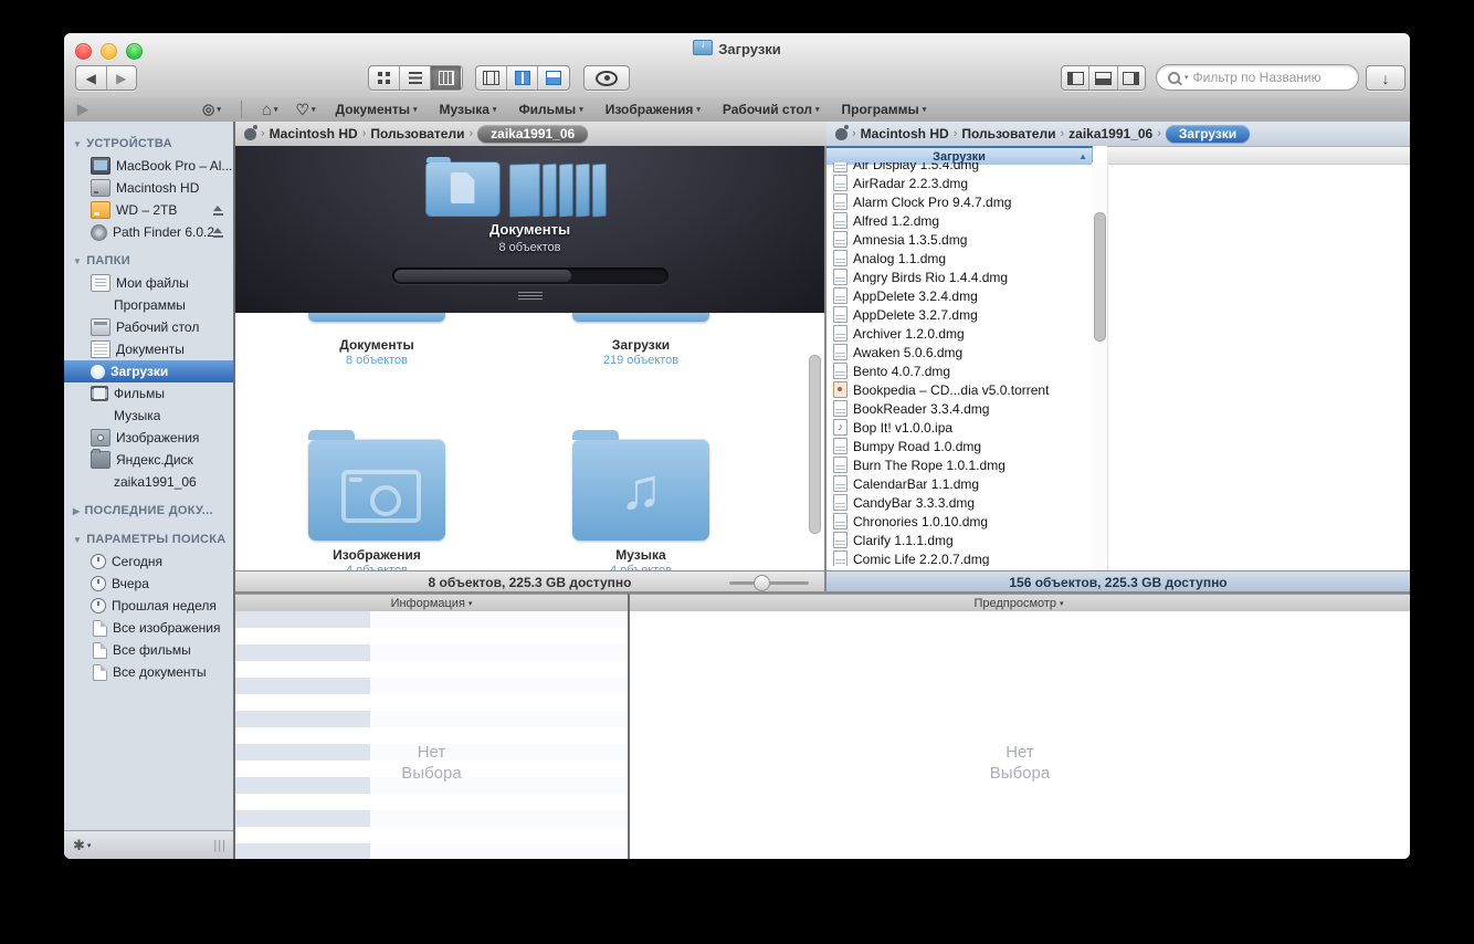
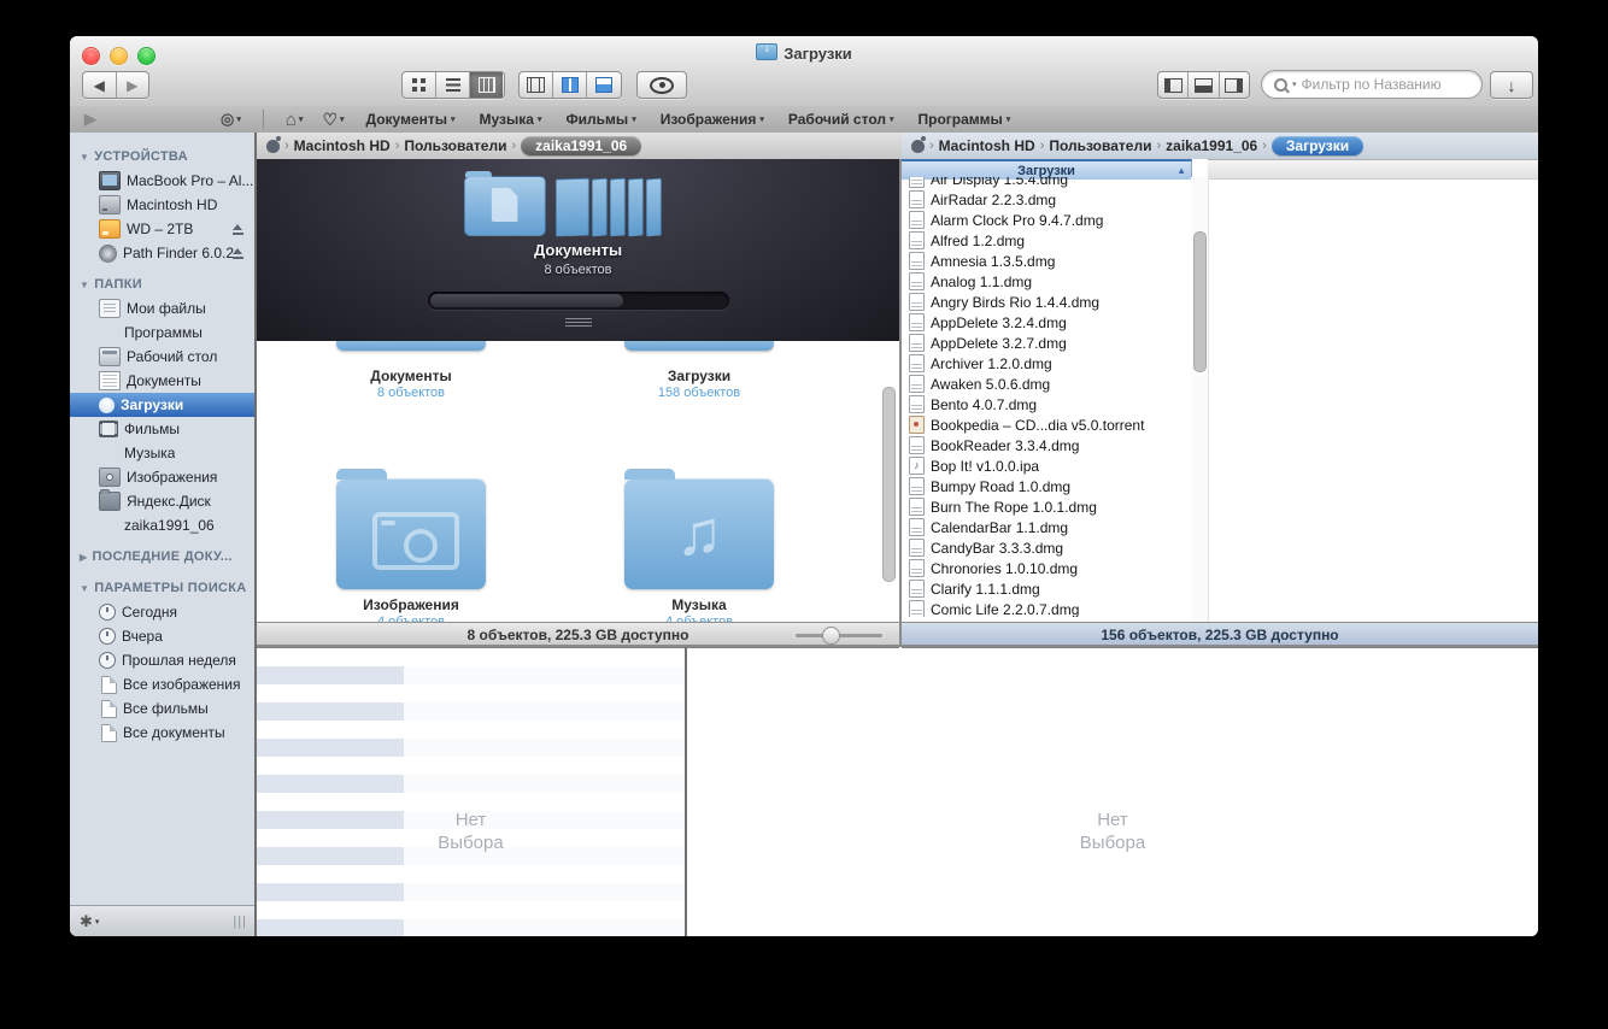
  Загрузки
  ◀
  ▶
  Фильтр по Названию
  ↓
  ▶
  ◎
  ⌂
  ♡
  Документы
  Музыка
  Фильмы
  Изображения
  Рабочий стол
  Программы
  ▼
  УСТРОЙСТВА
  MacBook Pro – Al...
  Macintosh HD
  WD – 2TB
  Path Finder 6.0.2
  ▼
  ПАПКИ
  Мои файлы
  Программы
  Рабочий стол
  Документы
  Загрузки
  Фильмы
  Музыка
  Изображения
  Яндекс.Диск
  zaika1991_06
  ▶
  ПОСЛЕДНИЕ ДОКУ...
  ▼
  ПАРАМЕТРЫ ПОИСКА
  Сегодня
  Вчера
  Прошлая неделя
  Все изображения
  Все фильмы
  Все документы
  ✱
  |||
  ›
  Macintosh HD
  ›
  Пользователи
  ›
  zaika1991_06
  Документы
  8 объектов
  Документы
  8 объектов
  Загрузки
- 219 объектов
+ 158 объектов
  Изображения
  ♫
  Музыка
  8 объектов, 225.3 GB доступно
  ›
  Macintosh HD
  ›
  Пользователи
  ›
  zaika1991_06
  ›
  Загрузки
  Загрузки
  ▲
  Air Display 1.5.4.dmg
  AirRadar 2.2.3.dmg
  Alarm Clock Pro 9.4.7.dmg
  Alfred 1.2.dmg
  Amnesia 1.3.5.dmg
  Analog 1.1.dmg
  Angry Birds Rio 1.4.4.dmg
  AppDelete 3.2.4.dmg
  AppDelete 3.2.7.dmg
  Archiver 1.2.0.dmg
  Awaken 5.0.6.dmg
  Bento 4.0.7.dmg
  Bookpedia – CD...dia v5.0.torrent
  BookReader 3.3.4.dmg
  Bop It! v1.0.0.ipa
  Bumpy Road 1.0.dmg
  Burn The Rope 1.0.1.dmg
  CalendarBar 1.1.dmg
  CandyBar 3.3.3.dmg
  Chronories 1.0.10.dmg
  Clarify 1.1.1.dmg
  Comic Life 2.2.0.7.dmg
  156 объектов, 225.3 GB доступно
- Информация
- Предпросмотр
  Нет
  Выбора
  Нет
  Выбора
